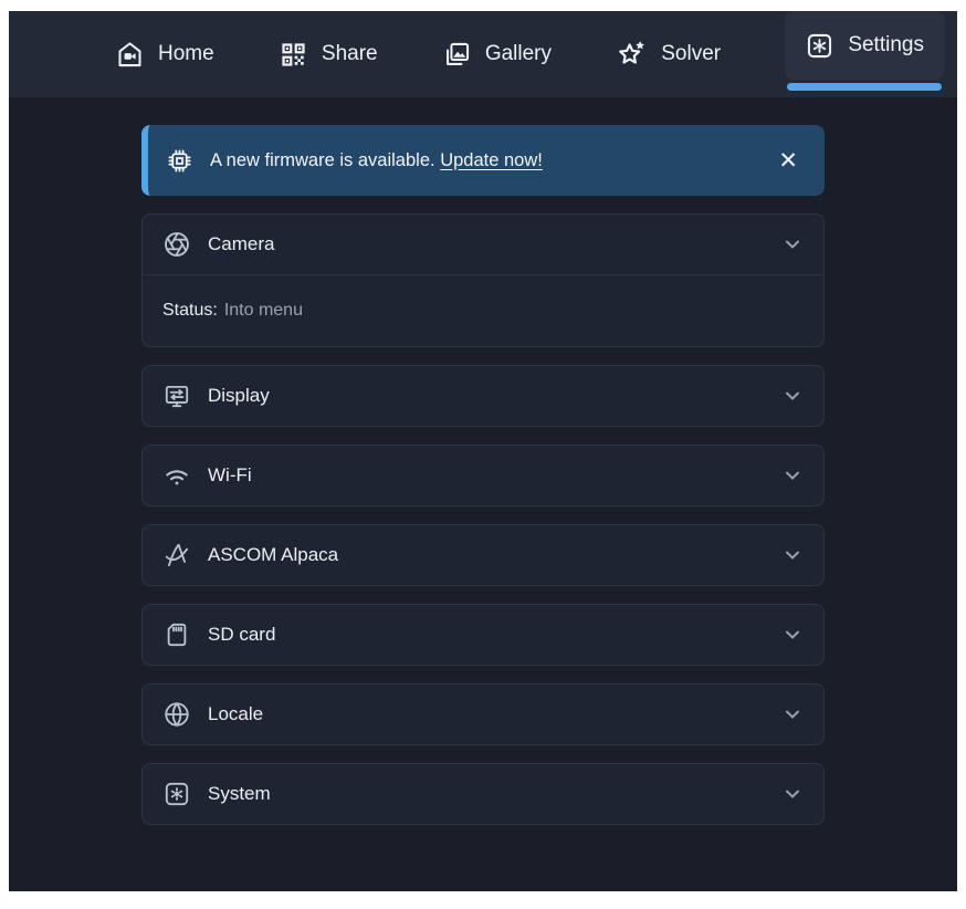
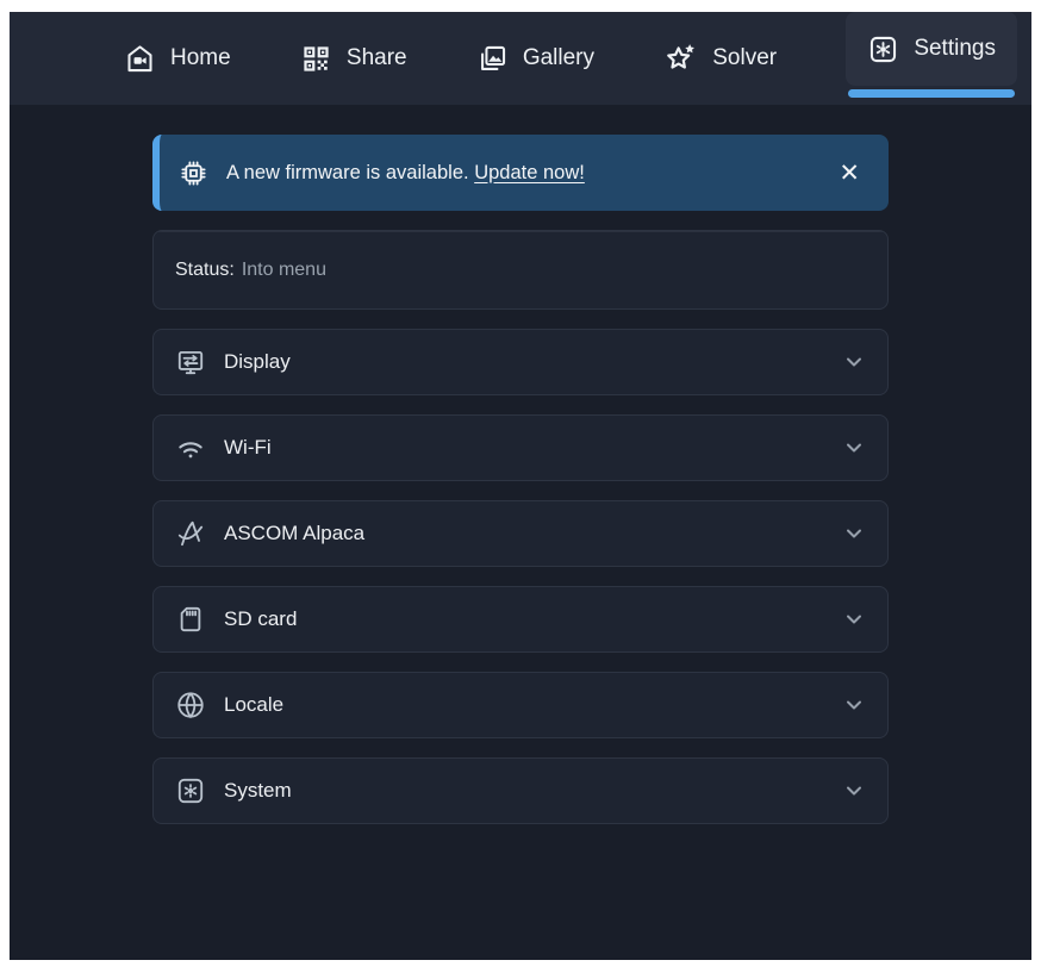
  Home
  Share
  Gallery
  Solver
  Settings
  A new firmware is available. Update now!
  ✕
- Camera
  Status: Into menu
  Display
  Wi-Fi
  ASCOM Alpaca
  SD card
  Locale
  System
